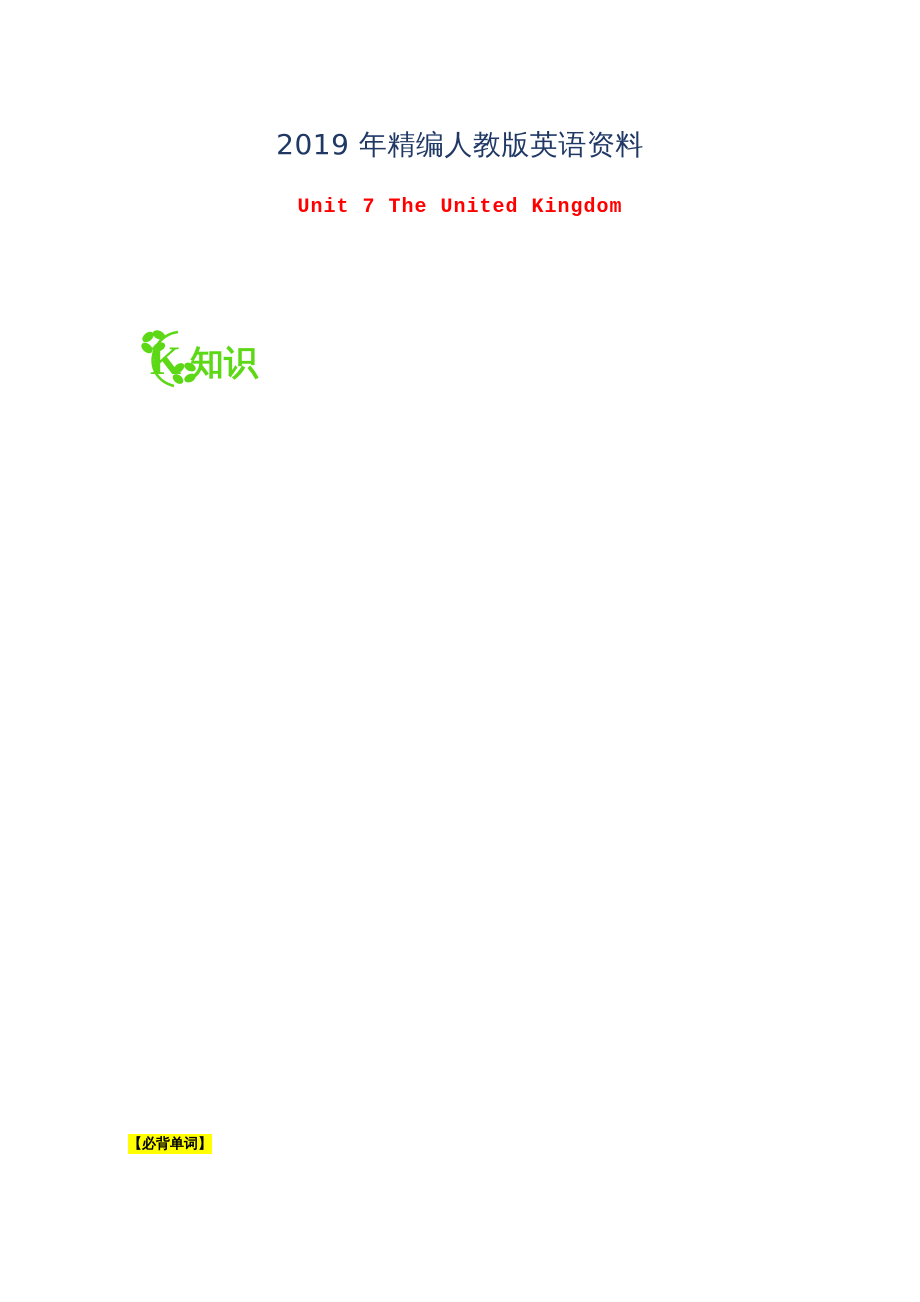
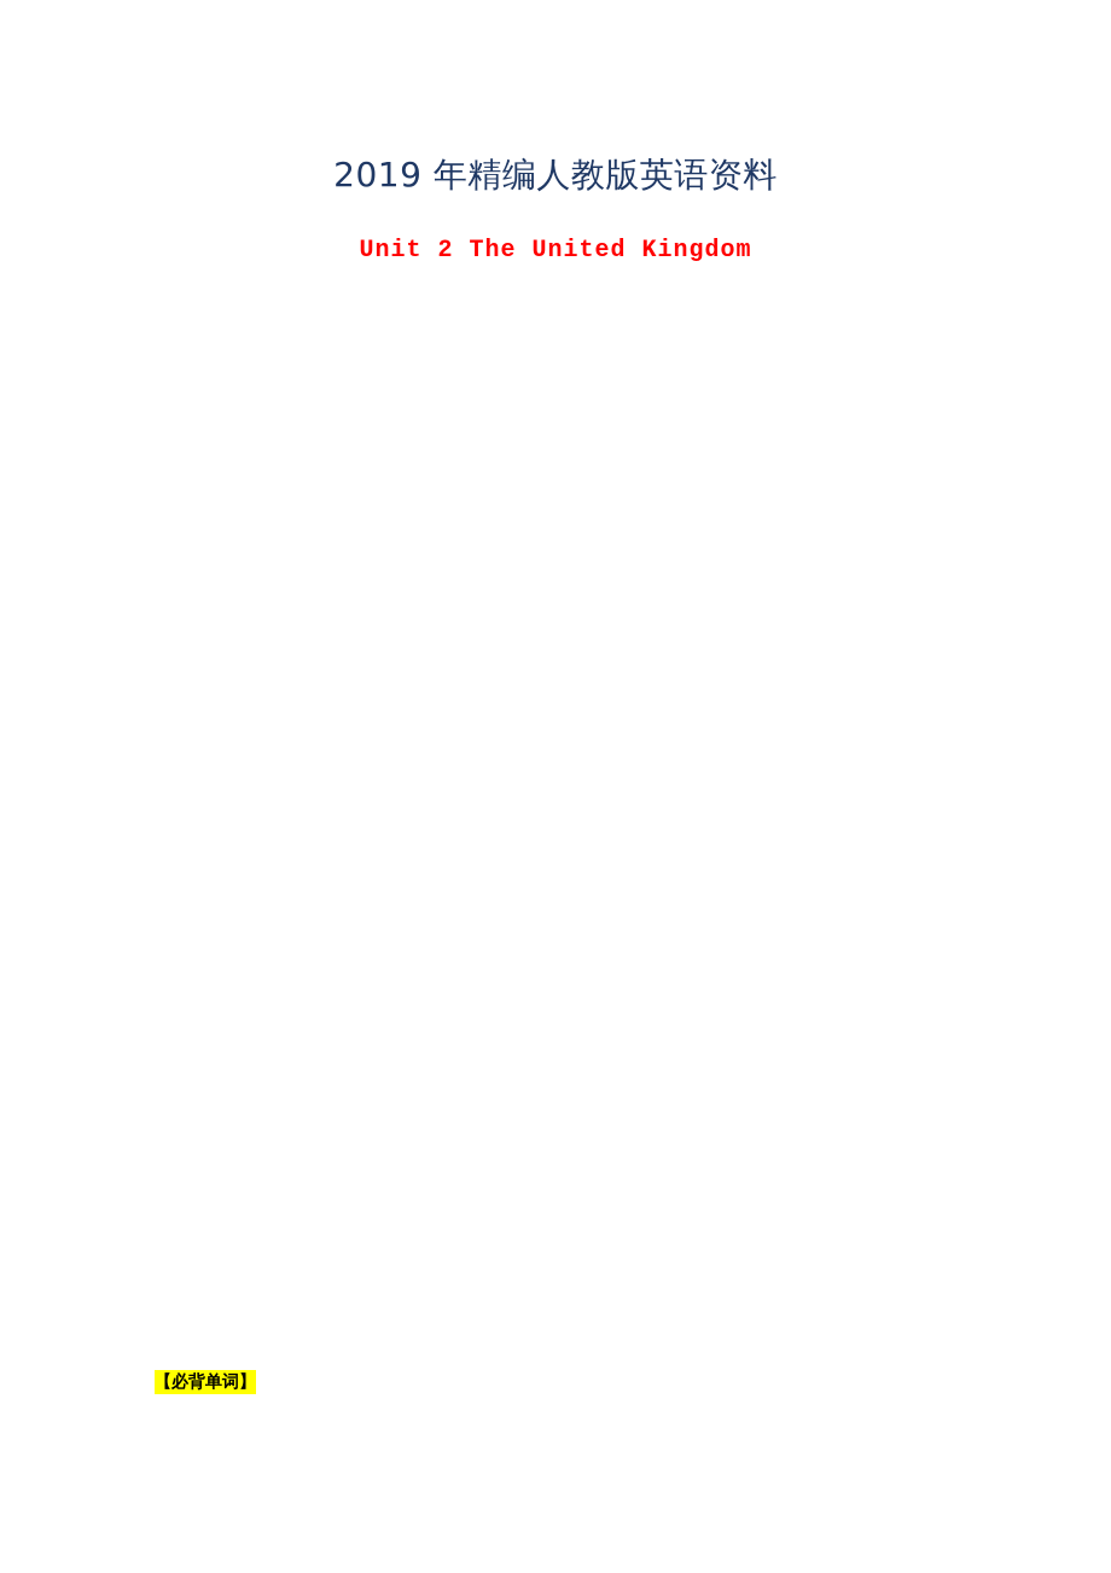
  2019 年精编人教版英语资料
- Unit 7 The United Kingdom
+ Unit 2 The United Kingdom
- K
- 知识
  【必背单词】
